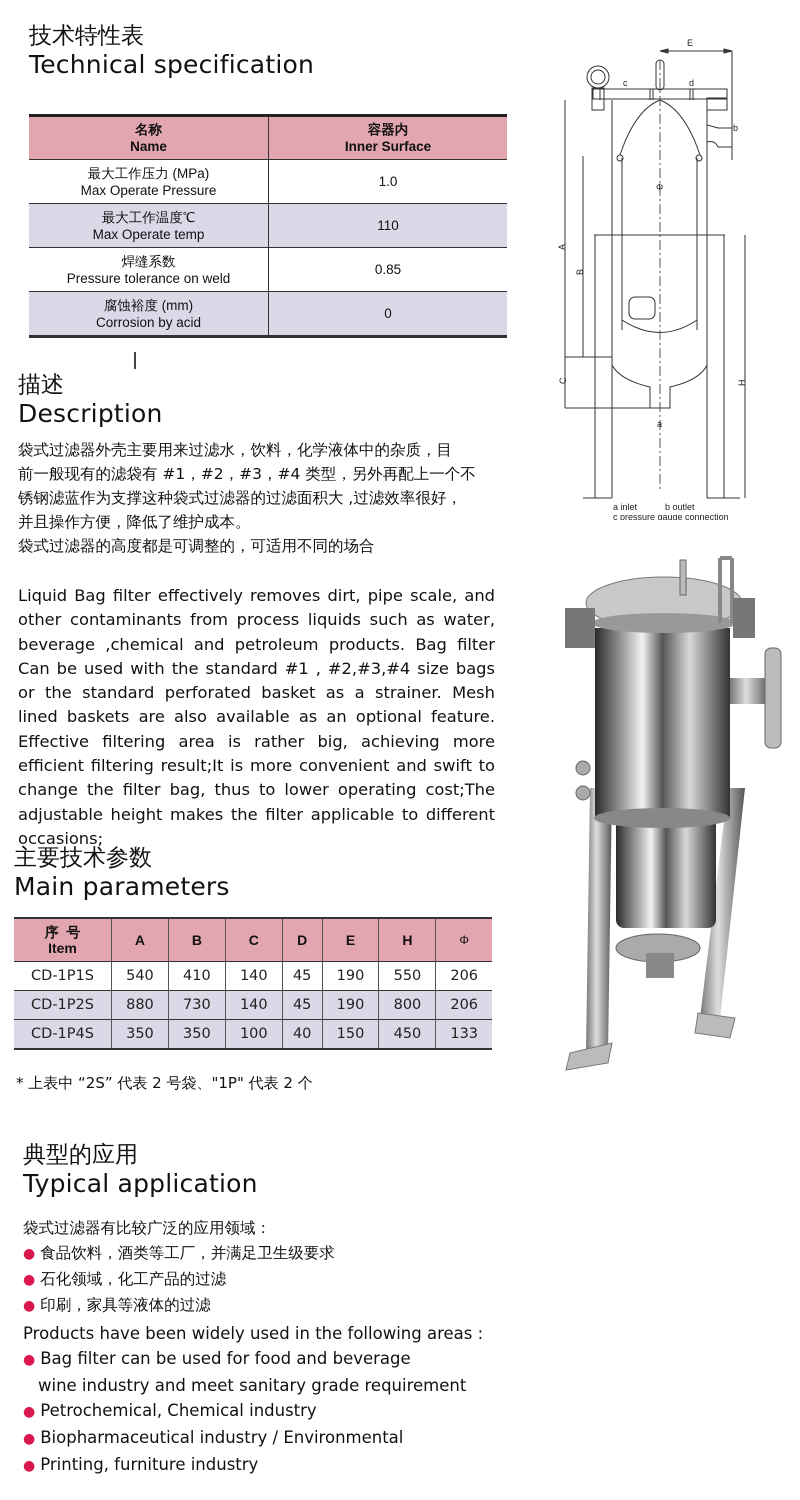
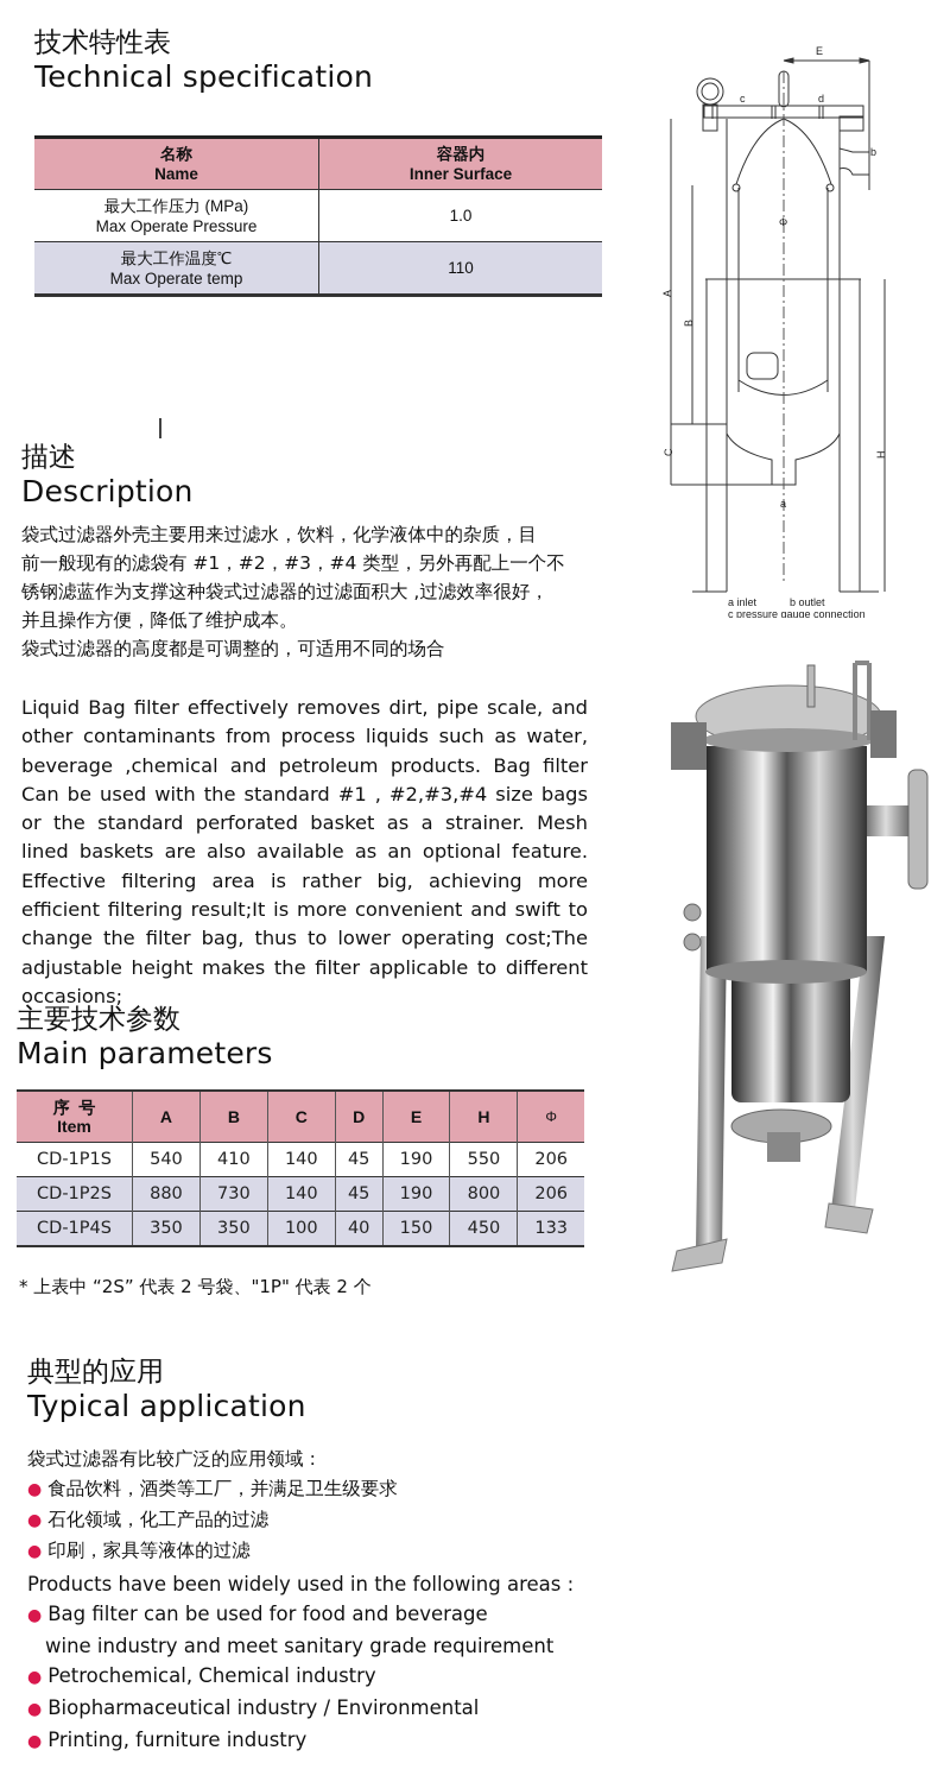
  技术特性表
  Technical specification
  名称 Name	容器内 Inner Surface
  最大工作压力 (MPa) Max Operate Pressure	1.0
  最大工作温度℃ Max Operate temp	110
- 焊缝系数 Pressure tolerance on weld	0.85
- 腐蚀裕度 (mm) Corrosion by acid	0
  描述
  Description
  袋式过滤器外壳主要用来过滤水，饮料，化学液体中的杂质，目
  前一般现有的滤袋有 #1，#2，#3，#4 类型，另外再配上一个不
  锈钢滤蓝作为支撑这种袋式过滤器的过滤面积大 ,过滤效率很好，
  并且操作方便，降低了维护成本。
  袋式过滤器的高度都是可调整的，可适用不同的场合
  Liquid Bag filter effectively removes dirt, pipe scale, and other contaminants from process liquids such as water, beverage ,chemical and petroleum products. Bag filter Can be used with the standard #1 , #2,#3,#4 size bags or the standard perforated basket as a strainer. Mesh lined baskets are also available as an optional feature. Effective filtering area is rather big, achieving more efficient filtering result;It is more convenient and swift to change the filter bag, thus to lower operating cost;The adjustable height makes the filter applicable to different occasions;
  主要技术参数
  Main parameters
  序 号 Item	A	B	C	D	E	H	Φ
  CD-1P1S	540	410	140	45	190	550	206
  CD-1P2S	880	730	140	45	190	800	206
  CD-1P4S	350	350	100	40	150	450	133
  * 上表中 “2S” 代表 2 号袋、"1P" 代表 2 个
  典型的应用
  Typical application
  袋式过滤器有比较广泛的应用领域：
  ● 食品饮料，酒类等工厂，并满足卫生级要求
  ● 石化领域，化工产品的过滤
  ● 印刷，家具等液体的过滤
  Products have been widely used in the following areas :
  ● Bag filter can be used for food and beverage
  wine industry and meet sanitary grade requirement
  ● Petrochemical, Chemical industry
  ● Biopharmaceutical industry / Environmental
  ● Printing, furniture industry
  E
  c
  d
  b
  Φ
  a
  a inlet
  b outlet
  c pressure gauge connection
